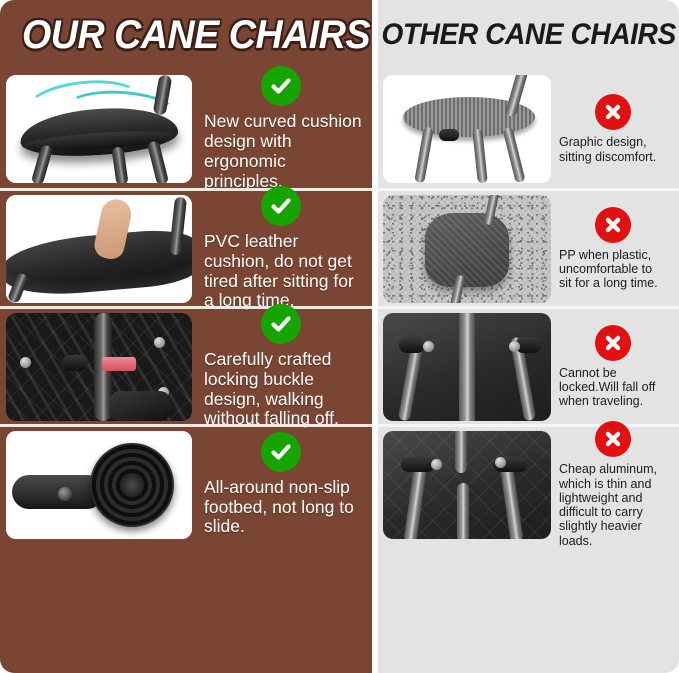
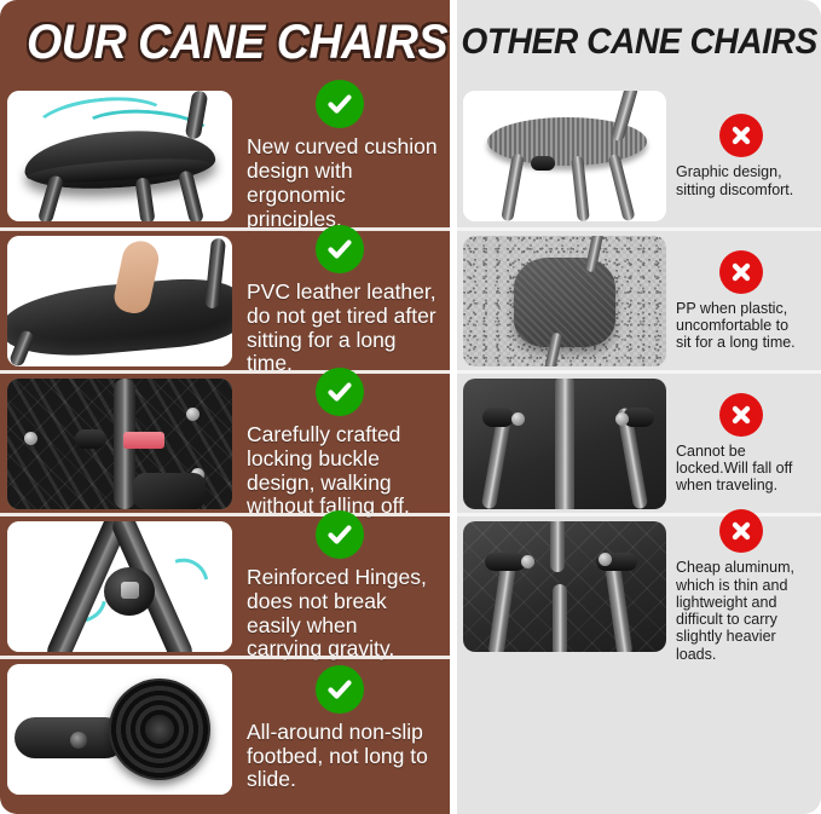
  OUR CANE CHAIRS
  New curved cushion design with ergonomic principles.
- PVC leather cushion, do not get tired after sitting for a long time.
+ PVC leather leather, do not get tired after sitting for a long time.
  Carefully crafted locking buckle design, walking without falling off.
+ Reinforced Hinges, does not break easily when carrying gravity.
  All-around non-slip footbed, not long to slide.
  OTHER CANE CHAIRS
  Graphic design, sitting discomfort.
  PP when plastic, uncomfortable to sit for a long time.
  Cannot be locked.Will fall off when traveling.
  Cheap aluminum, which is thin and lightweight and difficult to carry slightly heavier loads.
